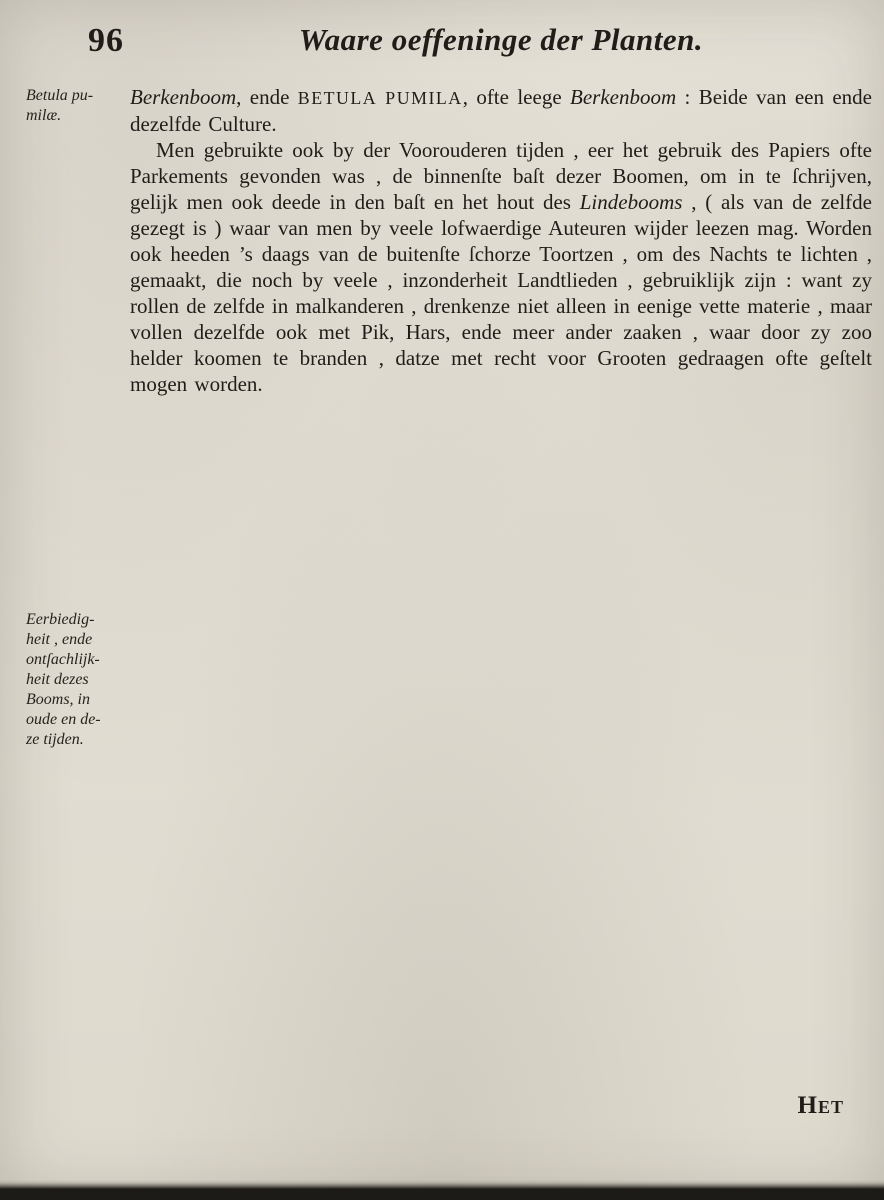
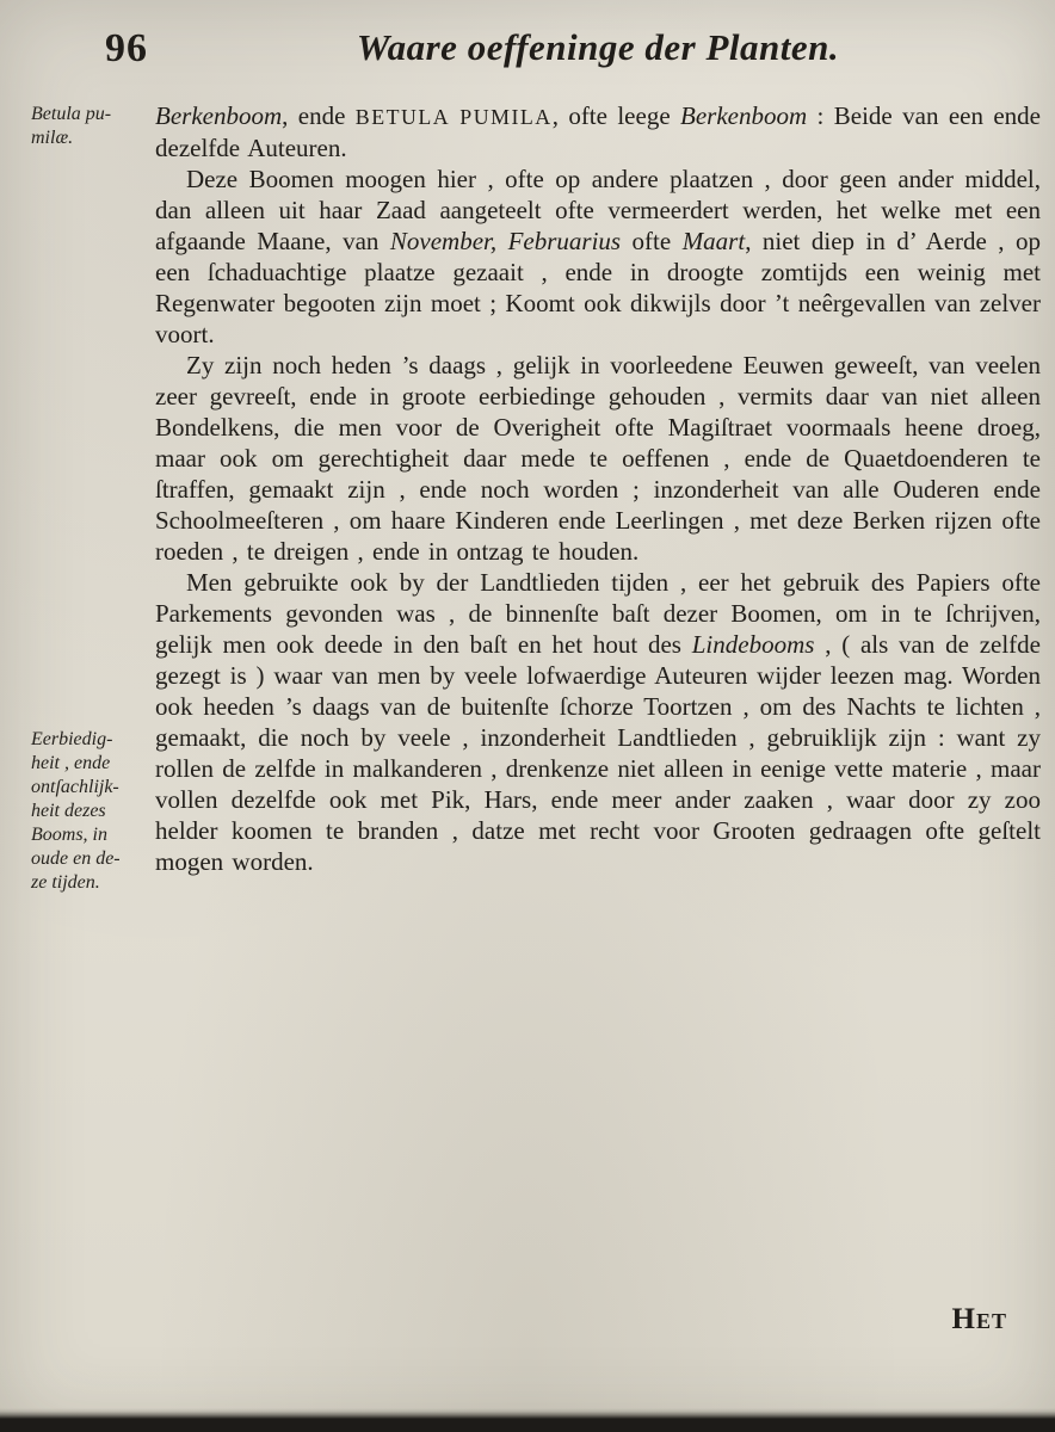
  96
  Waare oeffeninge der Planten.
  Betula pu-
  milæ.
  Eerbiedig-
  heit , ende
  ontſachlijk-
  heit dezes
  Booms, in
  oude en de-
  ze tijden.
- Berkenboom, ende BETULA PUMILA, ofte leege Berkenboom : Beide van een ende dezelfde Culture.
+ Berkenboom, ende BETULA PUMILA, ofte leege Berkenboom : Beide van een ende dezelfde Auteuren.
+ Deze Boomen moogen hier , ofte op andere plaatzen , door geen ander middel, dan alleen uit haar Zaad aangeteelt ofte vermeerdert werden, het welke met een afgaande Maane, van November, Februarius ofte Maart, niet diep in d’ Aerde , op een ſchaduachtige plaatze gezaait , ende in droogte zomtijds een weinig met Regenwater begooten zijn moet ; Koomt ook dikwijls door ’t neêrgevallen van zelver voort.
+ Zy zijn noch heden ’s daags , gelijk in voorleedene Eeuwen geweeſt, van veelen zeer gevreeſt, ende in groote eerbiedinge gehouden , vermits daar van niet alleen Bondelkens, die men voor de Overigheit ofte Magiſtraet voormaals heene droeg, maar ook om gerechtigheit daar mede te oeffenen , ende de Quaetdoenderen te ſtraffen, gemaakt zijn , ende noch worden ; inzonderheit van alle Ouderen ende Schoolmeeſteren , om haare Kinderen ende Leerlingen , met deze Berken rijzen ofte roeden , te dreigen , ende in ontzag te houden.
- Men gebruikte ook by der Voorouderen tijden , eer het gebruik des Papiers ofte Parkements gevonden was , de binnenſte baſt dezer Boomen, om in te ſchrijven, gelijk men ook deede in den baſt en het hout des Lindebooms , ( als van de zelfde gezegt is ) waar van men by veele lofwaerdige Auteuren wijder leezen mag. Worden ook heeden ’s daags van de buitenſte ſchorze Toortzen , om des Nachts te lichten , gemaakt, die noch by veele , inzonderheit Landtlieden , gebruiklijk zijn : want zy rollen de zelfde in malkanderen , drenkenze niet alleen in eenige vette materie , maar vollen dezelfde ook met Pik, Hars, ende meer ander zaaken , waar door zy zoo helder koomen te branden , datze met recht voor Grooten gedraagen ofte geſtelt mogen worden.
+ Men gebruikte ook by der Landtlieden tijden , eer het gebruik des Papiers ofte Parkements gevonden was , de binnenſte baſt dezer Boomen, om in te ſchrijven, gelijk men ook deede in den baſt en het hout des Lindebooms , ( als van de zelfde gezegt is ) waar van men by veele lofwaerdige Auteuren wijder leezen mag. Worden ook heeden ’s daags van de buitenſte ſchorze Toortzen , om des Nachts te lichten , gemaakt, die noch by veele , inzonderheit Landtlieden , gebruiklijk zijn : want zy rollen de zelfde in malkanderen , drenkenze niet alleen in eenige vette materie , maar vollen dezelfde ook met Pik, Hars, ende meer ander zaaken , waar door zy zoo helder koomen te branden , datze met recht voor Grooten gedraagen ofte geſtelt mogen worden.
  Het
